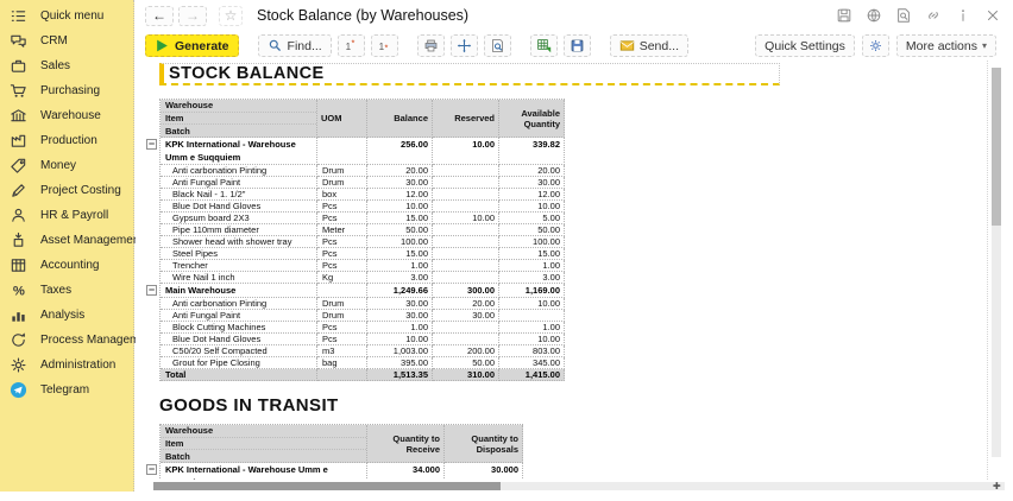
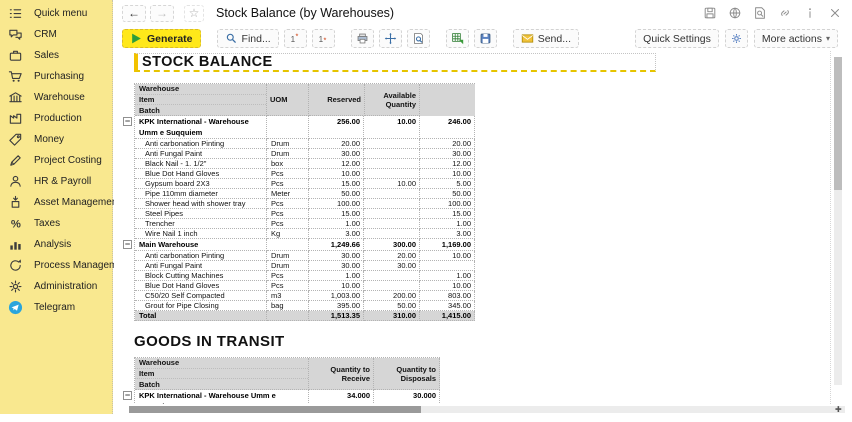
  Quick menu
  CRM
  Sales
  Purchasing
  Warehouse
  Production
  Money
  Project Costing
  HR & Payroll
  Asset Manageme
- Accounting
  %
  Taxes
  Analysis
  Process Manage
  Administration
  Telegram
  ←
  →
  ☆
  Stock Balance (by Warehouses)
  Generate
  Find...
  1
  *
  1
  *
  Send...
  Quick Settings
  More actions
  ▾
  STOCK BALANCE
  Warehouse
  Item
  Batch
  UOM
- Balance
  Reserved
  Available Quantity
  KPK International - Warehouse Umm e Suqquiem
  256.00
  10.00
- 339.82
+ 246.00
  −
  Anti carbonation Pinting
  Drum
  20.00
  20.00
  Anti Fungal Paint
  Drum
  30.00
  30.00
  Black Nail - 1. 1/2"
  box
  12.00
  12.00
  Blue Dot Hand Gloves
  Pcs
  10.00
  10.00
  Gypsum board 2X3
  Pcs
  15.00
  10.00
  5.00
  Pipe 110mm diameter
  Meter
  50.00
  50.00
  Shower head with shower tray
  Pcs
  100.00
  100.00
  Steel Pipes
  Pcs
  15.00
  15.00
  Trencher
  Pcs
  1.00
  1.00
  Wire Nail 1 inch
  Kg
  3.00
  3.00
  Main Warehouse
  1,249.66
  300.00
  1,169.00
  −
  Anti carbonation Pinting
  Drum
  30.00
  20.00
  10.00
  Anti Fungal Paint
  Drum
  30.00
  30.00
  Block Cutting Machines
  Pcs
  1.00
  1.00
  Blue Dot Hand Gloves
  Pcs
  10.00
  10.00
  C50/20 Self Compacted
  m3
  1,003.00
  200.00
  803.00
  Grout for Pipe Closing
  bag
  395.00
  50.00
  345.00
  Total
  1,513.35
  310.00
  1,415.00
  GOODS IN TRANSIT
  Warehouse
  Item
  Batch
  Quantity to Receive
  Quantity to Disposals
  KPK International - Warehouse Umm e
  34.000
  30.000
  −
  ✚
